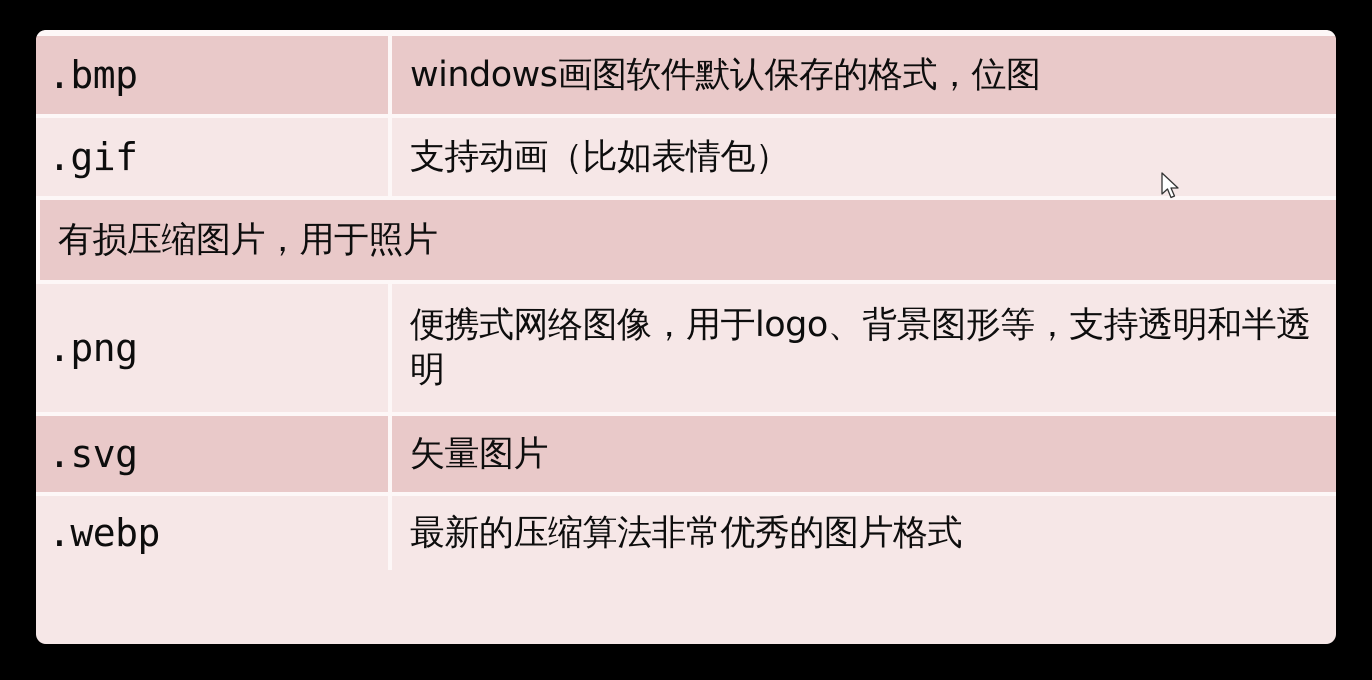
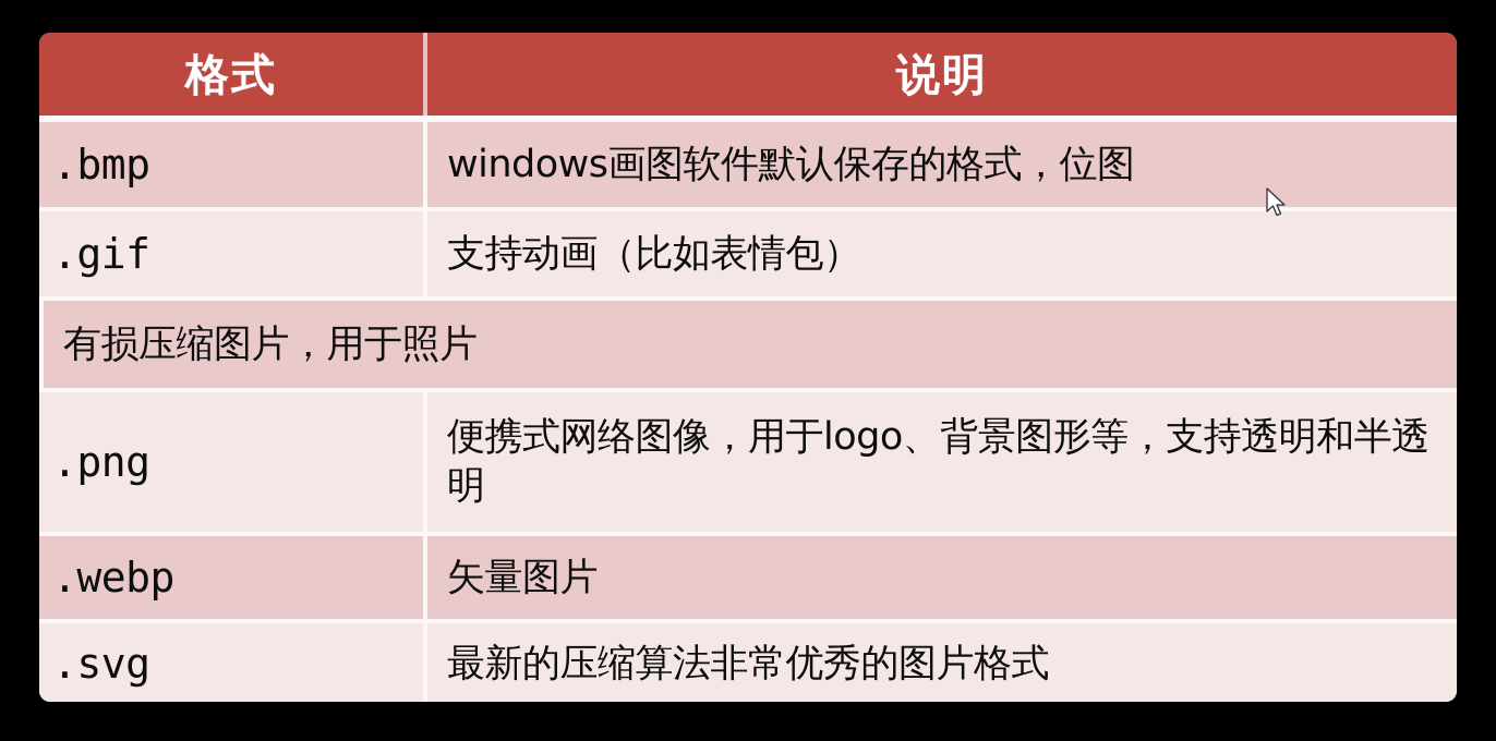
+ 格式
+ 说明
  .bmp
  windows画图软件默认保存的格式，位图
  .gif
  支持动画（比如表情包）
  有损压缩图片，用于照片
  .png
  便携式网络图像，用于logo、背景图形等，支持透明和半透明
- .svg
+ .webp
  矢量图片
- .webp
+ .svg
  最新的压缩算法非常优秀的图片格式
